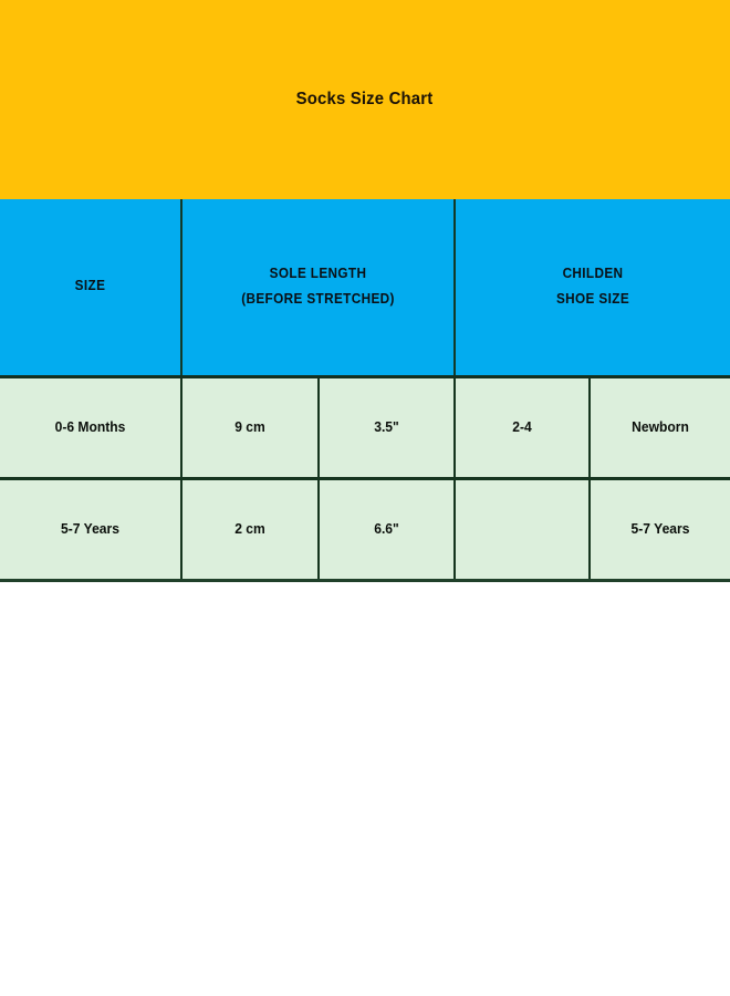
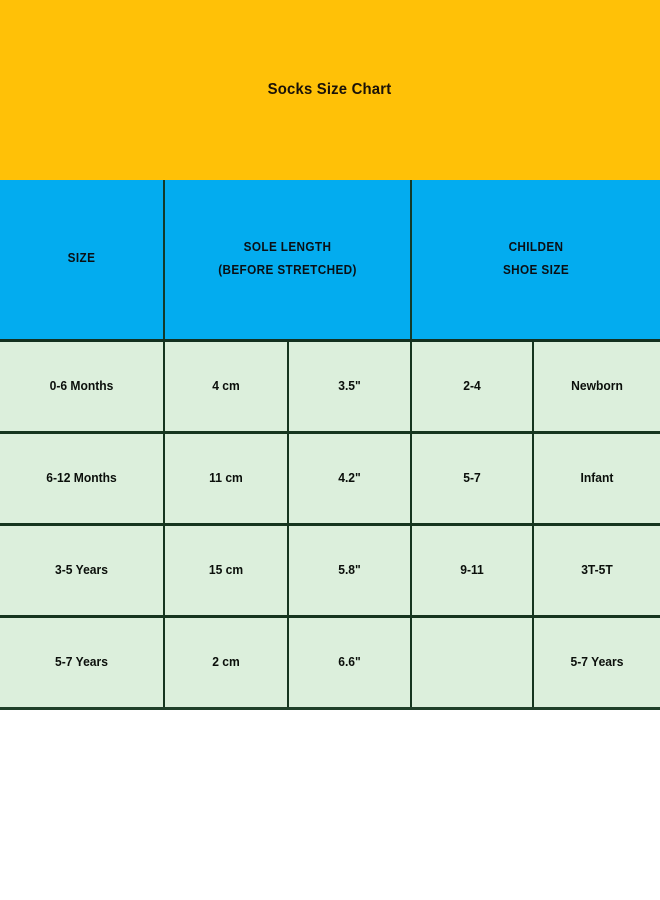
  Socks Size Chart
  SIZE	SOLE LENGTH (BEFORE STRETCHED)	CHILDEN SHOE SIZE
- 0-6 Months	9 cm	3.5"	2-4	Newborn
+ 0-6 Months	4 cm	3.5"	2-4	Newborn
+ 6-12 Months	11 cm	4.2"	5-7	Infant
+ 3-5 Years	15 cm	5.8"	9-11	3T-5T
  5-7 Years	2 cm	6.6"		5-7 Years
